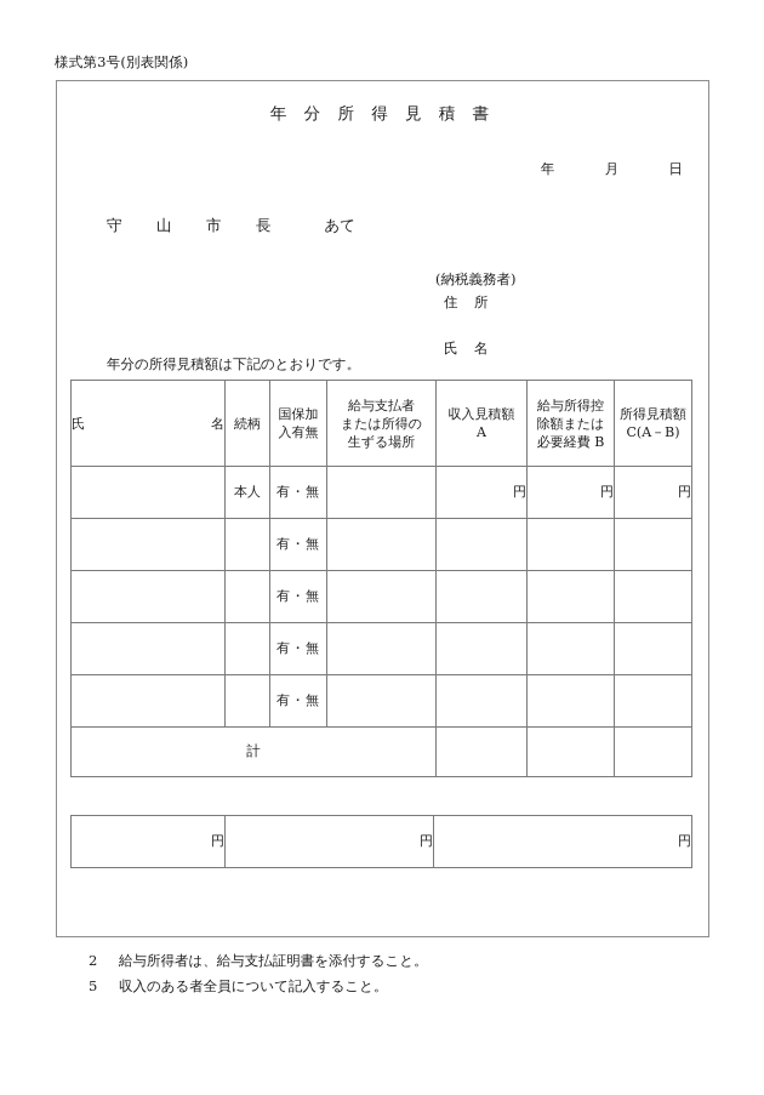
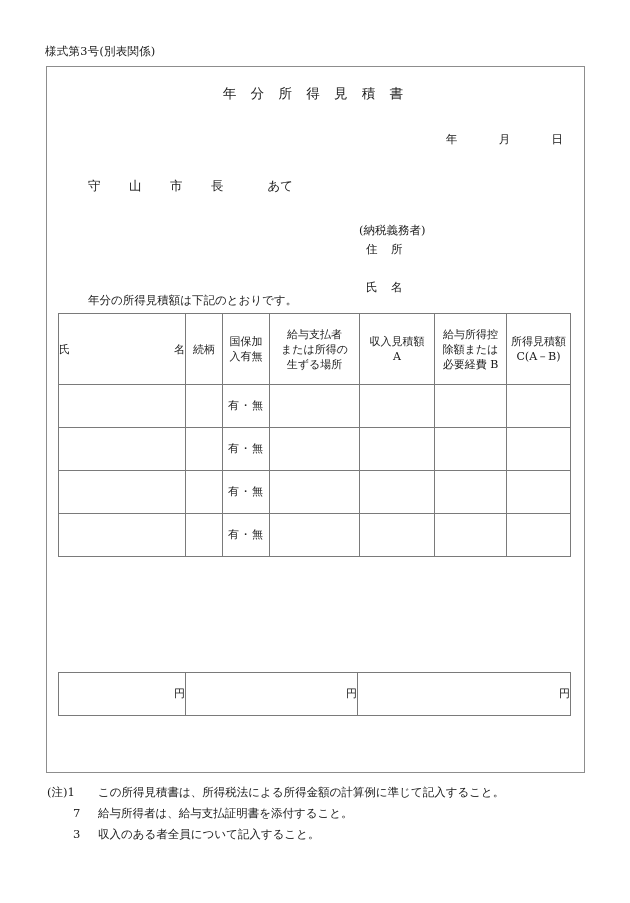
  様式第3号(別表関係)
  年 分 所 得 見 積 書
  年 月 日
  守 山 市 長 あて
  (納税義務者)
  住 所
  氏 名
  年分の所得見積額は下記のとおりです。
  氏 名	続柄	国保加 入有無	給与支払者 または所得の 生ずる場所	収入見積額 A	給与所得控 除額または 必要経費 B	所得見積額 C(A－B)
- 	本人	有・無		円	円	円
  		有・無
  		有・無
  		有・無
  		有・無
- 計
  円	円	円
+ (注)1 この所得見積書は、所得税法による所得金額の計算例に準じて記入すること。
- 2 給与所得者は、給与支払証明書を添付すること。
+ 7 給与所得者は、給与支払証明書を添付すること。
- 5 収入のある者全員について記入すること。
+ 3 収入のある者全員について記入すること。
